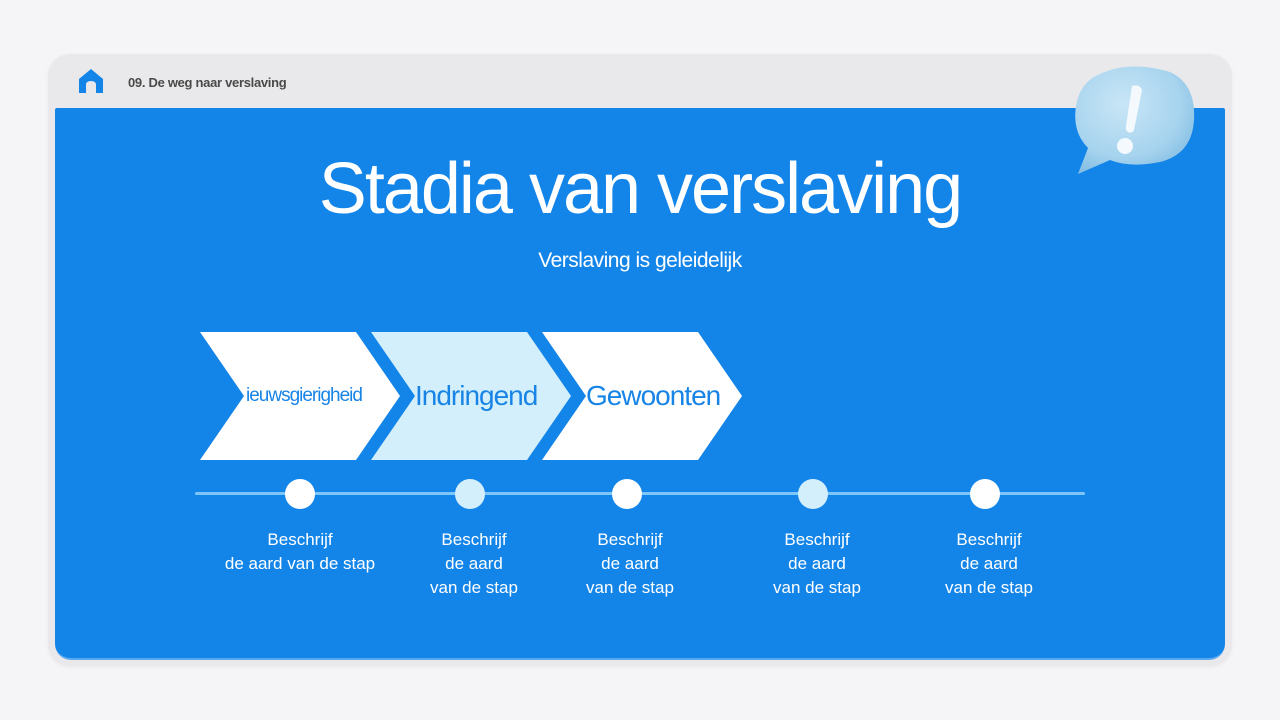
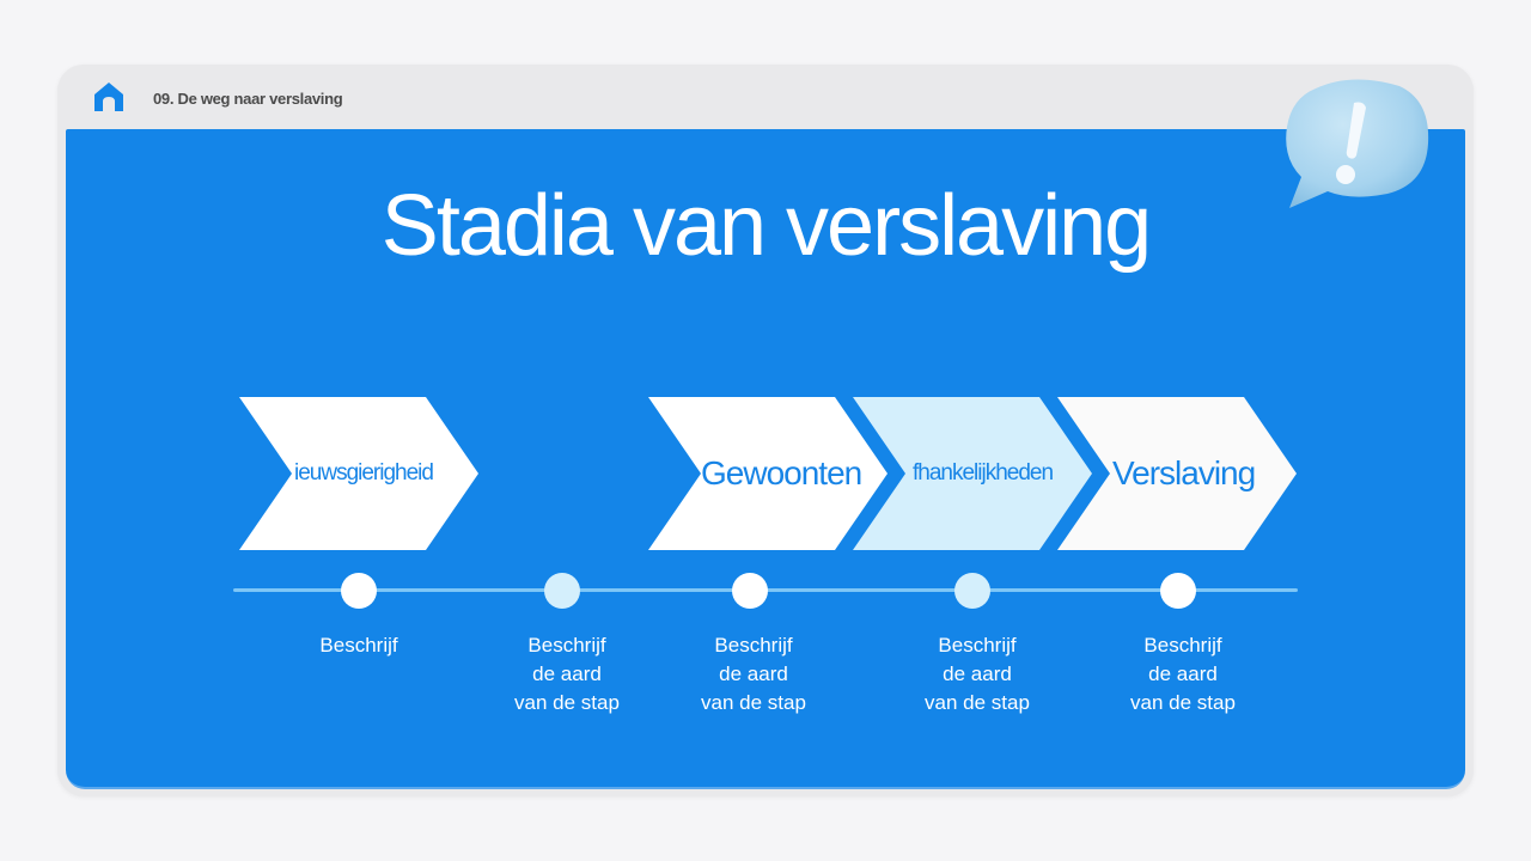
  09. De weg naar verslaving
  Stadia van verslaving
- Verslaving is geleidelijk
  ieuwsgierigheid
- Indringend
  Gewoonten
+ fhankelijkheden
+ Verslaving
  Beschrijf
- de aard van de stap
  Beschrijf
  de aard
  van de stap
  Beschrijf
  de aard
  van de stap
  Beschrijf
  de aard
  van de stap
  Beschrijf
  de aard
  van de stap
